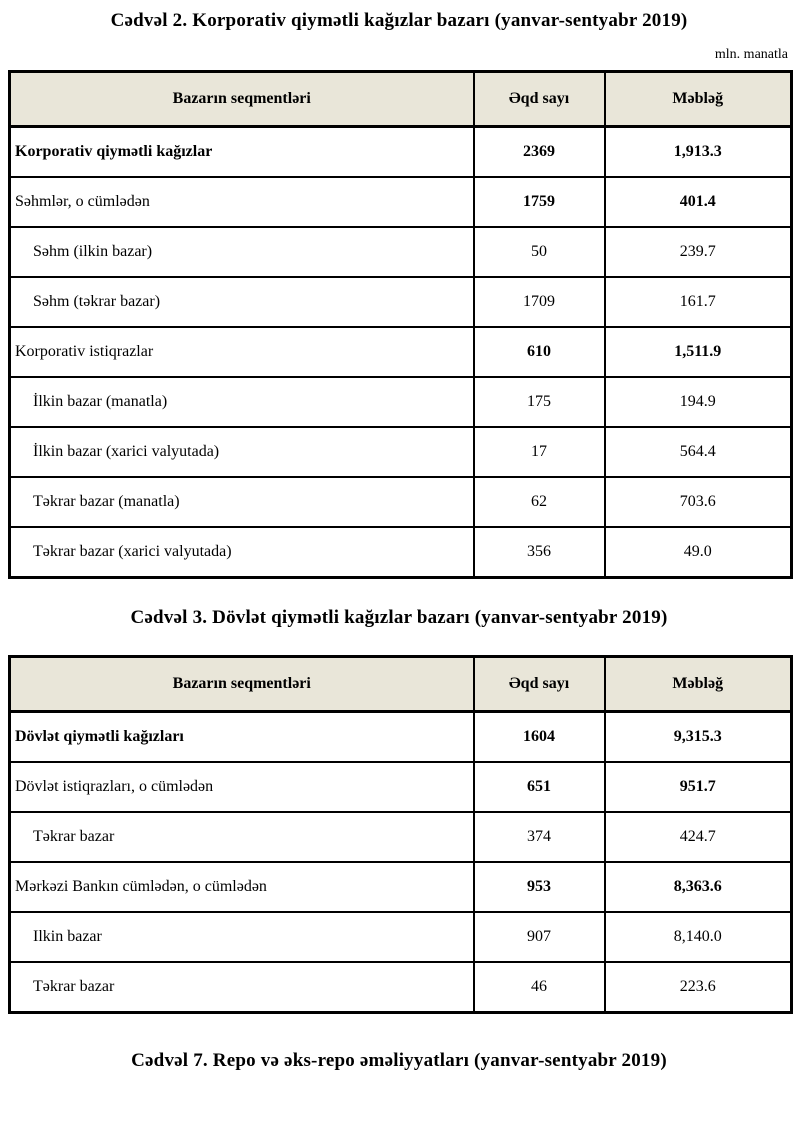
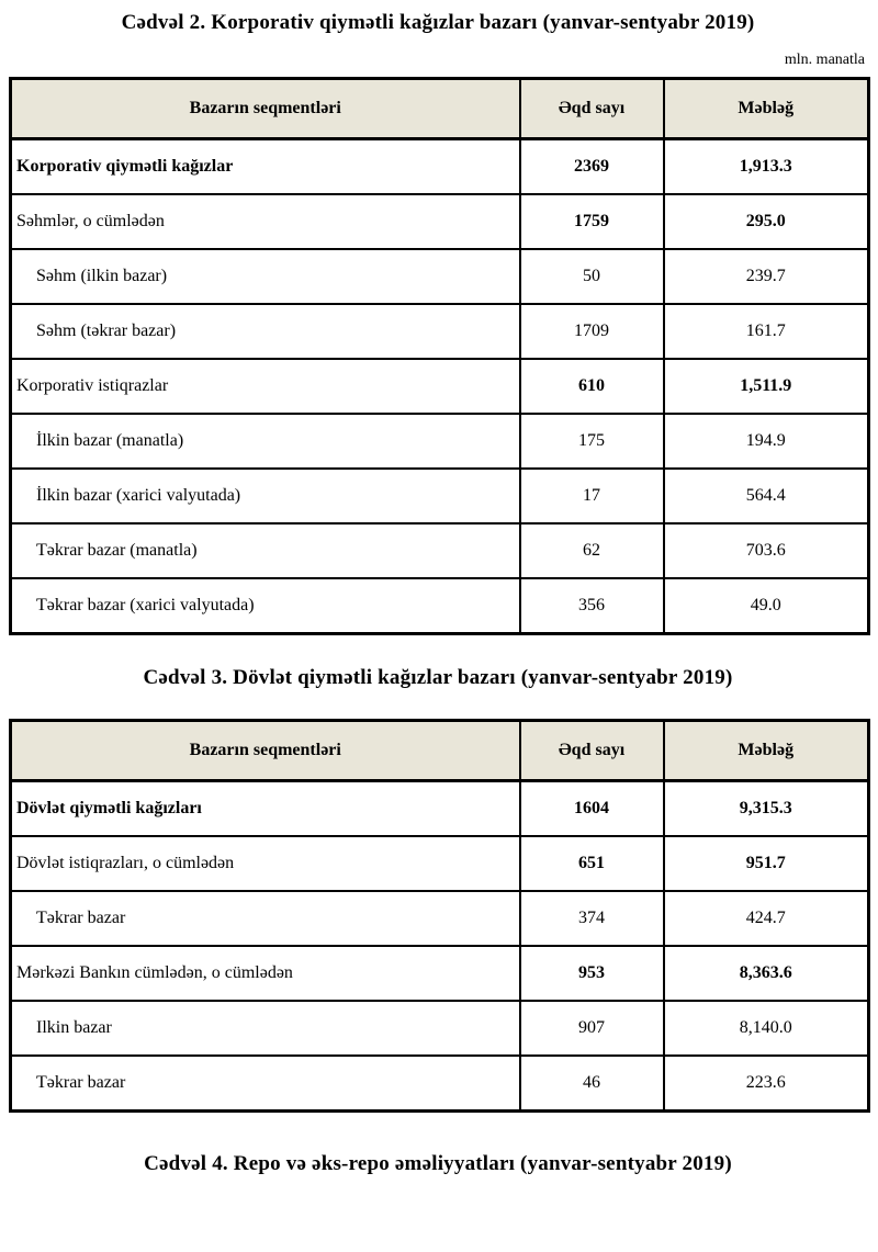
  Cədvəl 2. Korporativ qiymətli kağızlar bazarı (yanvar-sentyabr 2019)
  mln. manatla
  Bazarın seqmentləri	Əqd sayı	Məbləğ
  Korporativ qiymətli kağızlar	2369	1,913.3
- Səhmlər, o cümlədən	1759	401.4
+ Səhmlər, o cümlədən	1759	295.0
  Səhm (ilkin bazar)	50	239.7
  Səhm (təkrar bazar)	1709	161.7
  Korporativ istiqrazlar	610	1,511.9
  İlkin bazar (manatla)	175	194.9
  İlkin bazar (xarici valyutada)	17	564.4
  Təkrar bazar (manatla)	62	703.6
  Təkrar bazar (xarici valyutada)	356	49.0
  Cədvəl 3. Dövlət qiymətli kağızlar bazarı (yanvar-sentyabr 2019)
  Bazarın seqmentləri	Əqd sayı	Məbləğ
  Dövlət qiymətli kağızları	1604	9,315.3
  Dövlət istiqrazları, o cümlədən	651	951.7
  Təkrar bazar	374	424.7
  Mərkəzi Bankın cümlədən, o cümlədən	953	8,363.6
  Ilkin bazar	907	8,140.0
  Təkrar bazar	46	223.6
- Cədvəl 7. Repo və əks-repo əməliyyatları (yanvar-sentyabr 2019)
+ Cədvəl 4. Repo və əks-repo əməliyyatları (yanvar-sentyabr 2019)
